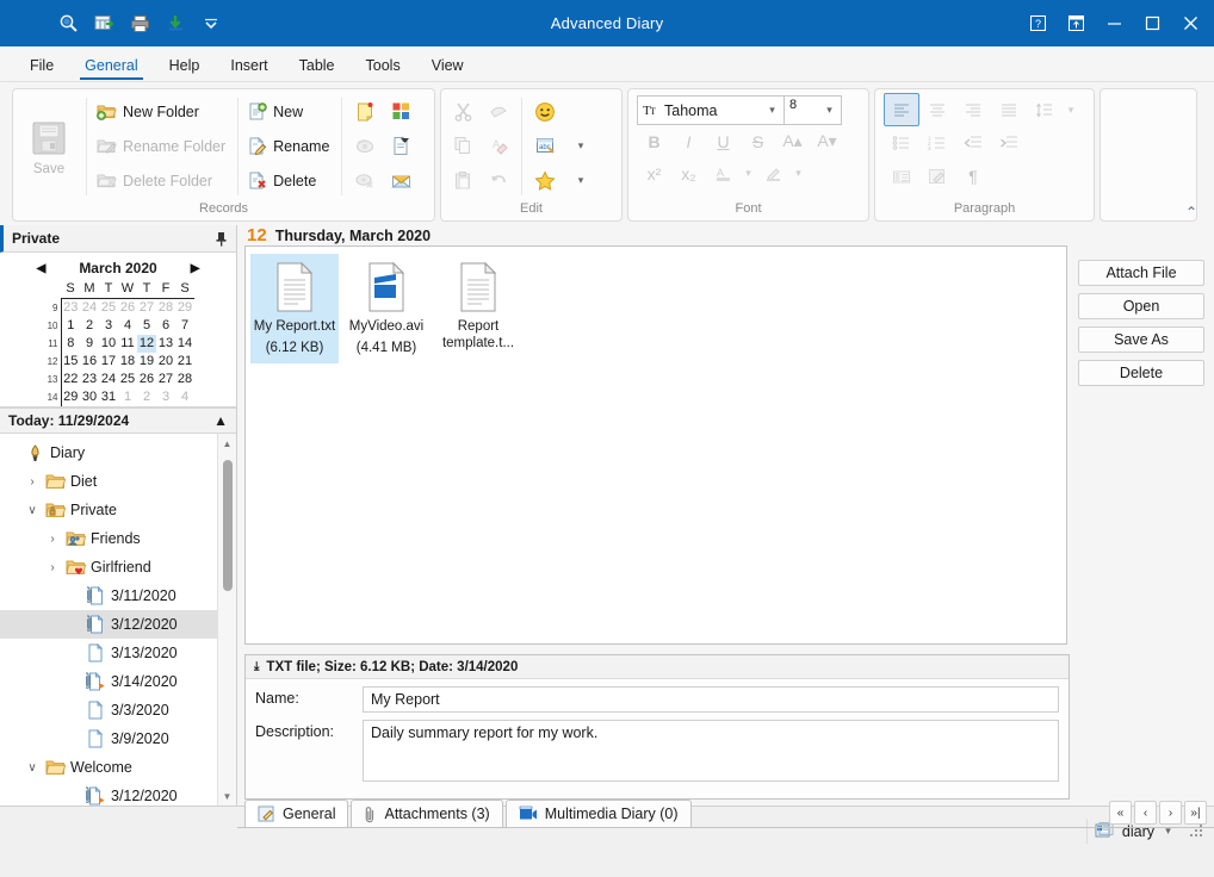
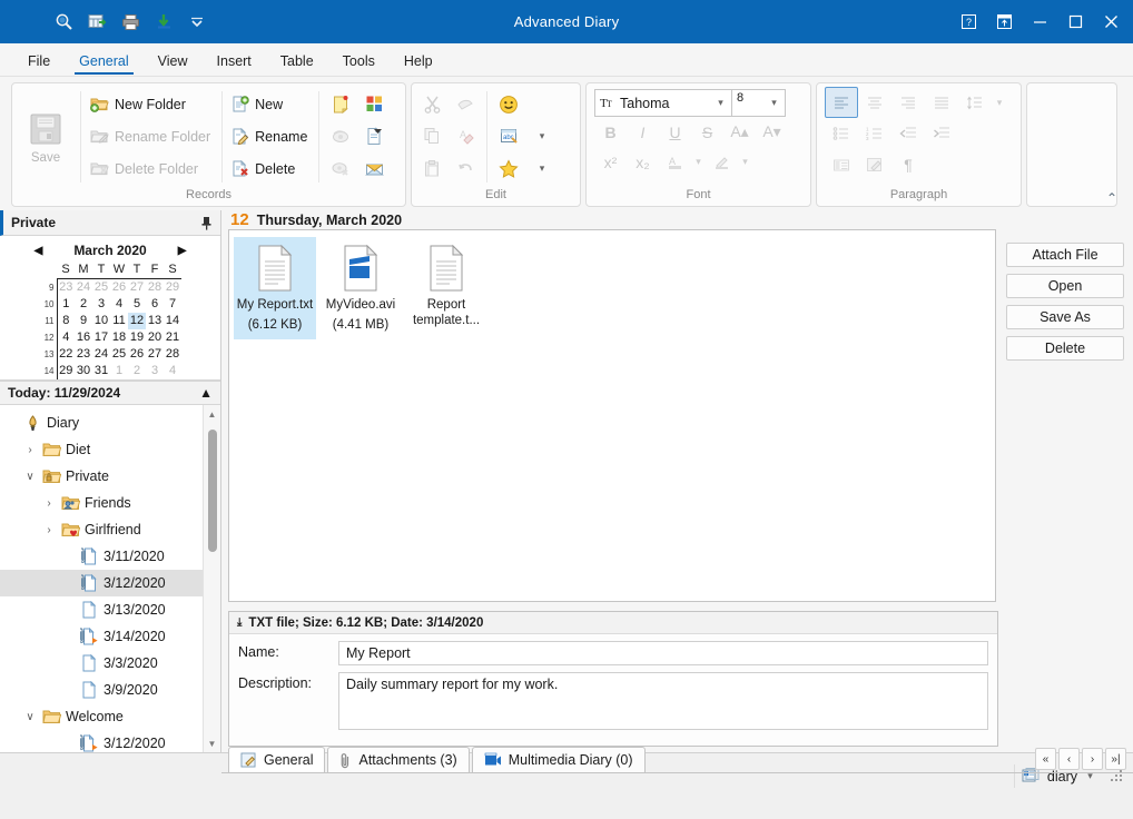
  Advanced Diary
  ?
  File
  General
- Help
+ View
  Insert
  Table
  Tools
- View
+ Help
  Save
  New Folder
  Rename Folder
  Delete Folder
  New
  Rename
  Delete
  Records
  A
  ▾
  ▾
  Edit
  T
  T
  Tahoma
  ▾
  8
  ▾
  B
  I
  U
  S
  A▴
  A▾
  x²
  x₂
  A
  ▾
  ▾
  Font
  ▾
  ¶
  Paragraph
  ⌃
  Private
  ◀
  March 2020
  ▶
  	S	M	T	W	T	F	S
  9	23	24	25	26	27	28	29
  10	1	2	3	4	5	6	7
  11	8	9	10	11	12	13	14
- 12	15	16	17	18	19	20	21
+ 12	4	16	17	18	19	20	21
  13	22	23	24	25	26	27	28
  14	29	30	31	1	2	3	4
  Today: 11/29/2024
  ▲
  Diary
  ›
  Diet
  ∨
  Private
  ›
  Friends
  ›
  Girlfriend
  3/11/2020
  3/12/2020
  3/13/2020
  3/14/2020
  3/3/2020
  3/9/2020
  ∨
  Welcome
  3/12/2020
  ▲
  ▼
  12
  Thursday, March 2020
  My Report.txt
  (6.12 KB)
  MyVideo.avi
  (4.41 MB)
  Report template.t...
  Attach File
  Open
  Save As
  Delete
  ⤓
  TXT file; Size: 6.12 KB; Date: 3/14/2020
  Name:
  My Report
  Description:
  Daily summary report for my work.
  General
  Attachments (3)
  Multimedia Diary (0)
  «
  ‹
  ›
  »|
  diary
  ▾
